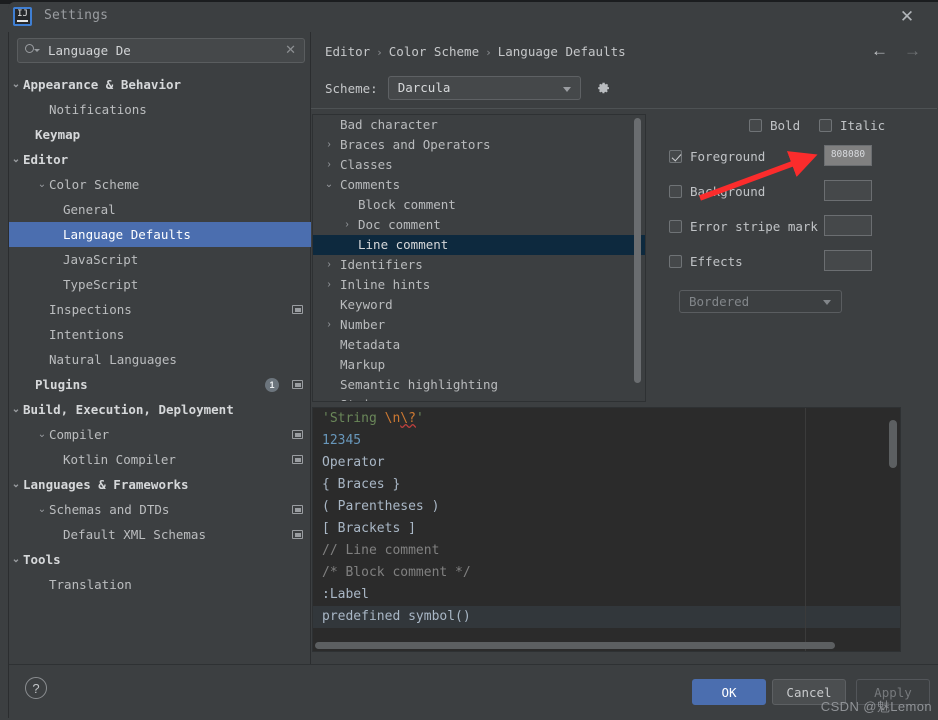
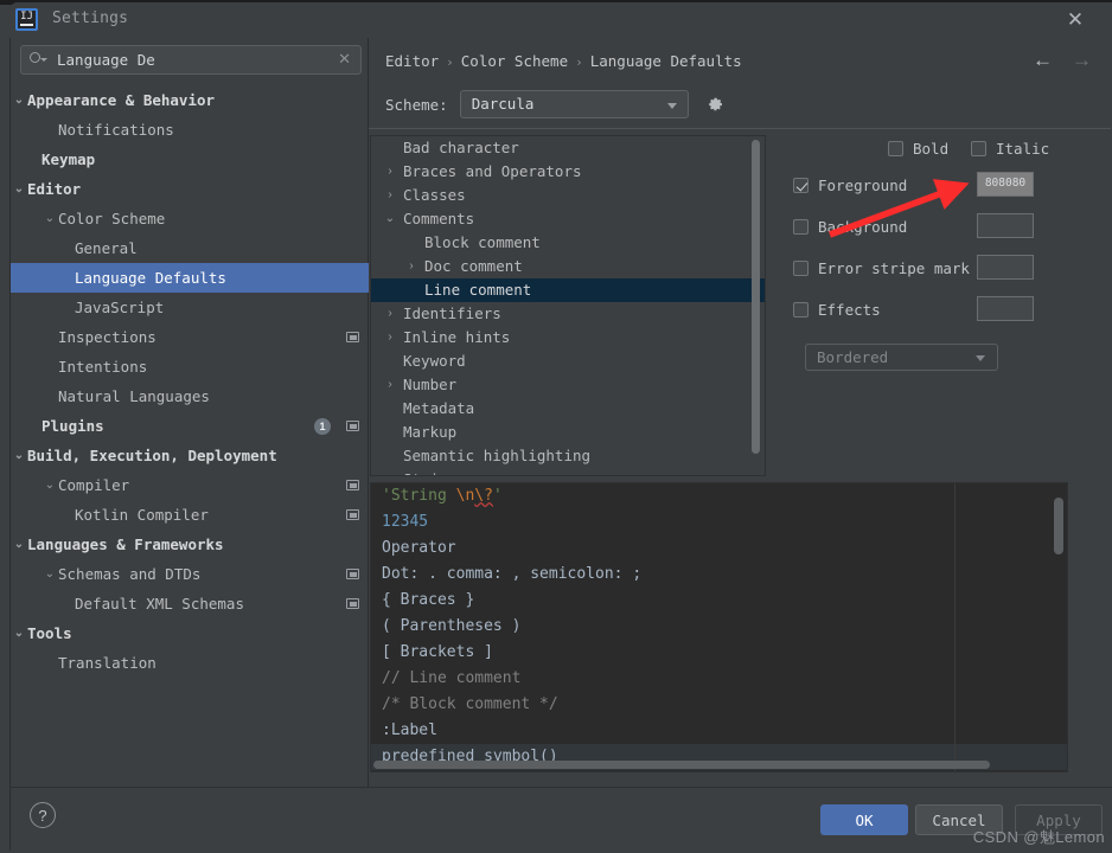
  Settings
  ✕
  Language De
  ✕
  ⌄
  Appearance & Behavior
  Notifications
  Keymap
  ⌄
  Editor
  ⌄
  Color Scheme
  General
  Language Defaults
  JavaScript
- TypeScript
  Inspections
  Intentions
  Natural Languages
  Plugins
  1
  ⌄
  Build, Execution, Deployment
  ⌄
  Compiler
  Kotlin Compiler
  ⌄
  Languages & Frameworks
  ⌄
  Schemas and DTDs
  Default XML Schemas
  ⌄
  Tools
  Translation
  Editor › Color Scheme › Language Defaults
  ←
  →
  Scheme:
  Darcula
  Bad character
  ›
  Braces and Operators
  ›
  Classes
  ⌄
  Comments
  Block comment
  ›
  Doc comment
  Line comment
  ›
  Identifiers
  ›
  Inline hints
  Keyword
  ›
  Number
  Metadata
  Markup
  Semantic highlighting
  Bold
  Italic
  Foreground
  808080
  Bacround
  Error stripe mark
  Effects
  Bordered
  'String \n\?'
  12345
  Operator
+ Dot: . comma: , semicolon: ;
  { Braces }
  ( Parentheses )
  [ Brackets ]
  // Line comment
  /* Block comment */
  :Label
  predefined symbol()
  ?
  OK
  Cancel
  Apply
  CSDN @魅Lemon
